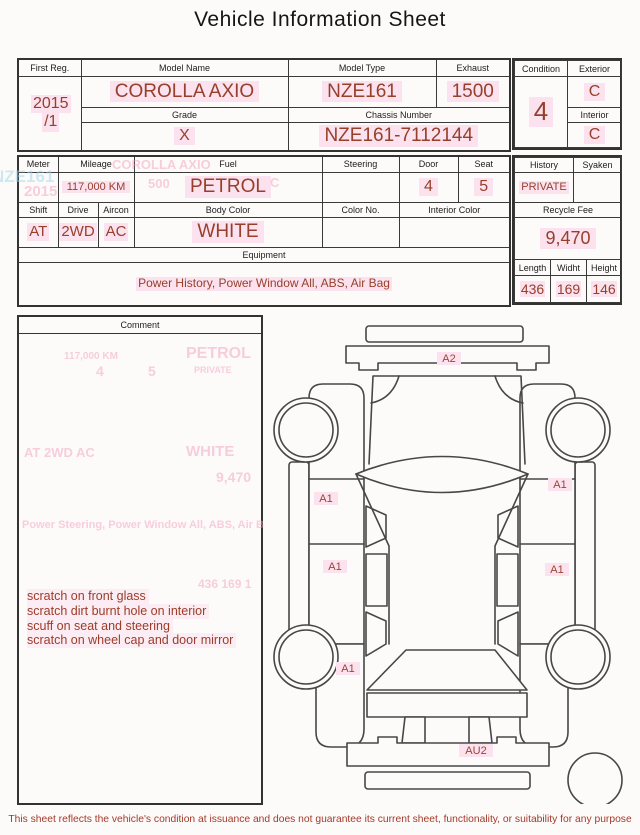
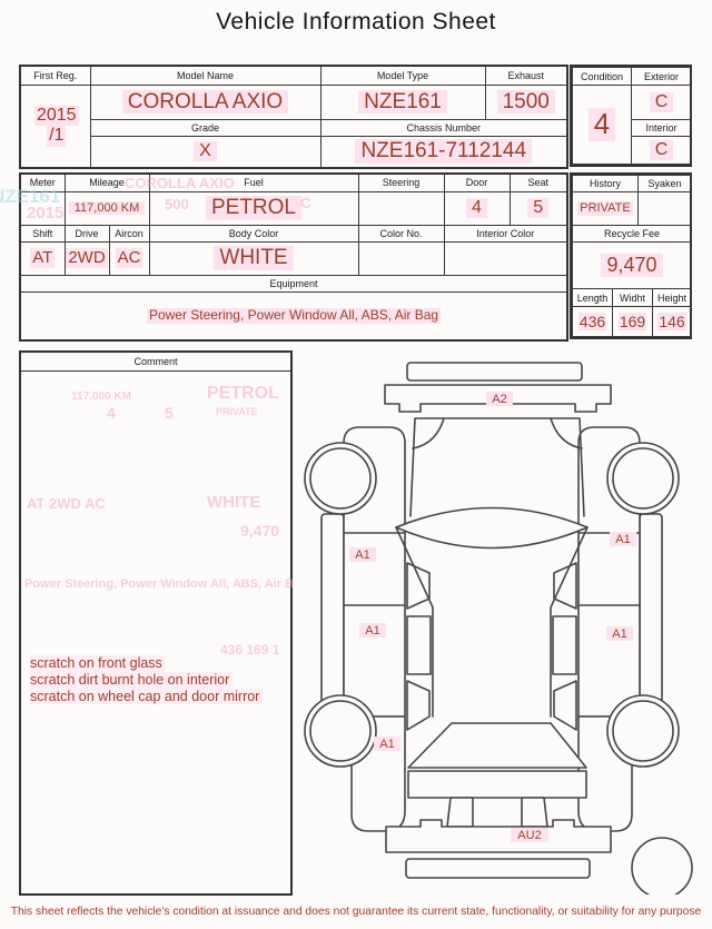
  Vehicle Information Sheet
  First Reg.	Model Name	Model Type	Exhaust
  2015 /1	COROLLA AXIO	NZE161	1500
  Grade	Chassis Number
  X	NZE161-7112144
  Condition
  4
  Exterior
  C
  Interior
  C
  Meter	Mileage	Fuel	Steering	Door	Seat
  	117,000 KM	PETROL		4	5
  Shift	Drive	Aircon	Body Color	Color No.	Interior Color
  AT	2WD	AC	WHITE
  Equipment
- Power History, Power Window All, ABS, Air Bag
+ Power Steering, Power Window All, ABS, Air Bag
  History
  Syaken
  PRIVATE
  Recycle Fee
  9,470
  Length
  Widht
  Height
  436
  169
  146
  Comment
  scratch on front glass
  scratch dirt burnt hole on interior
- scuff on seat and steering
  scratch on wheel cap and door mirror
  ZE161
  2015
  COROLLA AXIO
  500
  C
  117,000 KM
  4
  5
  PETROL
  PRIVATE
  AT 2WD AC
  WHITE
  9,470
  Power Steering, Power Window All, ABS, Air B
  436 169 1
  A2
  A1
  A1
  A1
  A1
  A1
  AU2
- This sheet reflects the vehicle's condition at issuance and does not guarantee its current sheet, functionality, or suitability for any purpose
+ This sheet reflects the vehicle's condition at issuance and does not guarantee its current state, functionality, or suitability for any purpose
